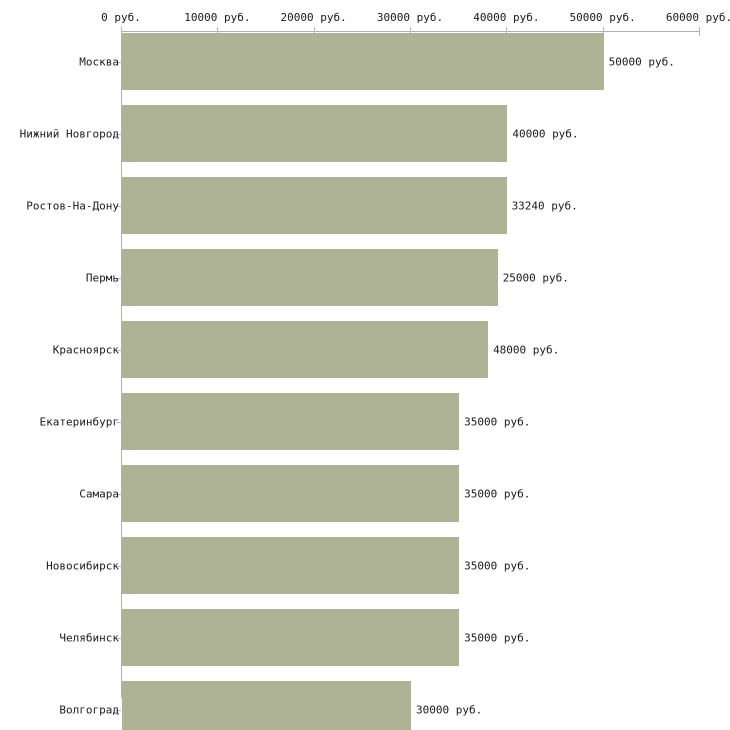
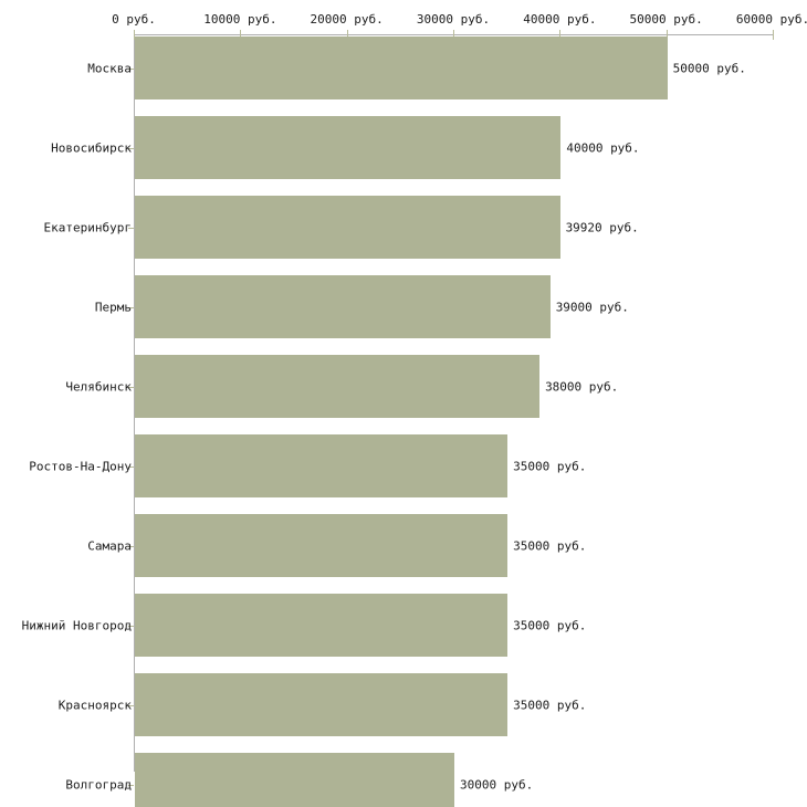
  0 руб.
  10000 руб.
  20000 руб.
  30000 руб.
  40000 руб.
  50000 руб.
  60000 руб.
  Москва
- Нижний Новгород
+ Новосибирск
- Ростов-На-Дону
+ Екатеринбург
  Пермь
- Красноярск
+ Челябинск
- Екатеринбург
+ Ростов-На-Дону
  Самара
- Новосибирск
+ Нижний Новгород
- Челябинск
+ Красноярск
  Волгоград
  50000 руб.
  40000 руб.
- 33240 руб.
+ 39920 руб.
- 25000 руб.
+ 39000 руб.
- 48000 руб.
+ 38000 руб.
  35000 руб.
  35000 руб.
  35000 руб.
  35000 руб.
  30000 руб.
